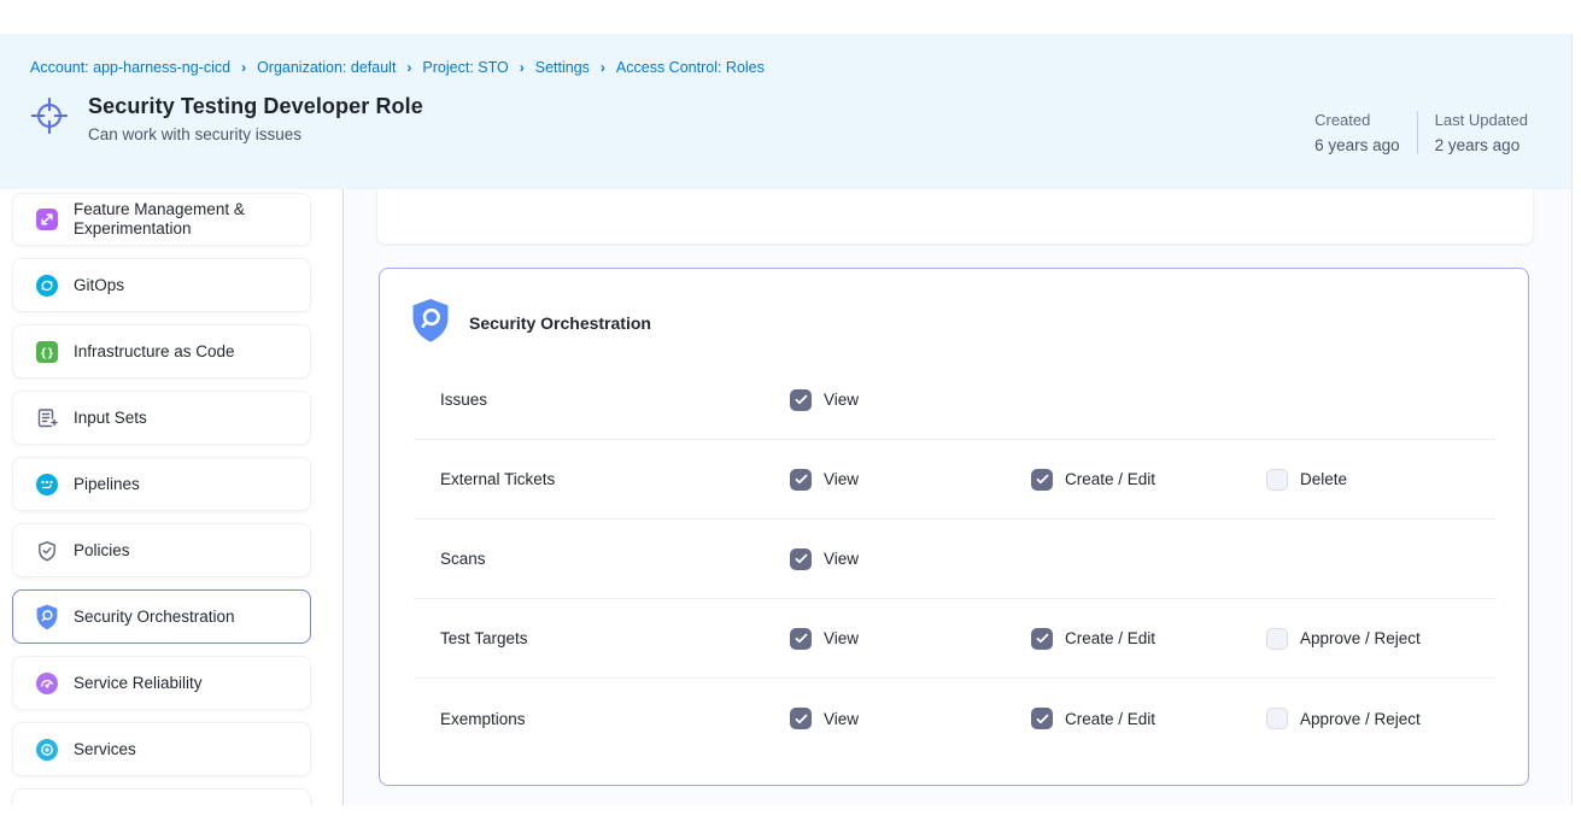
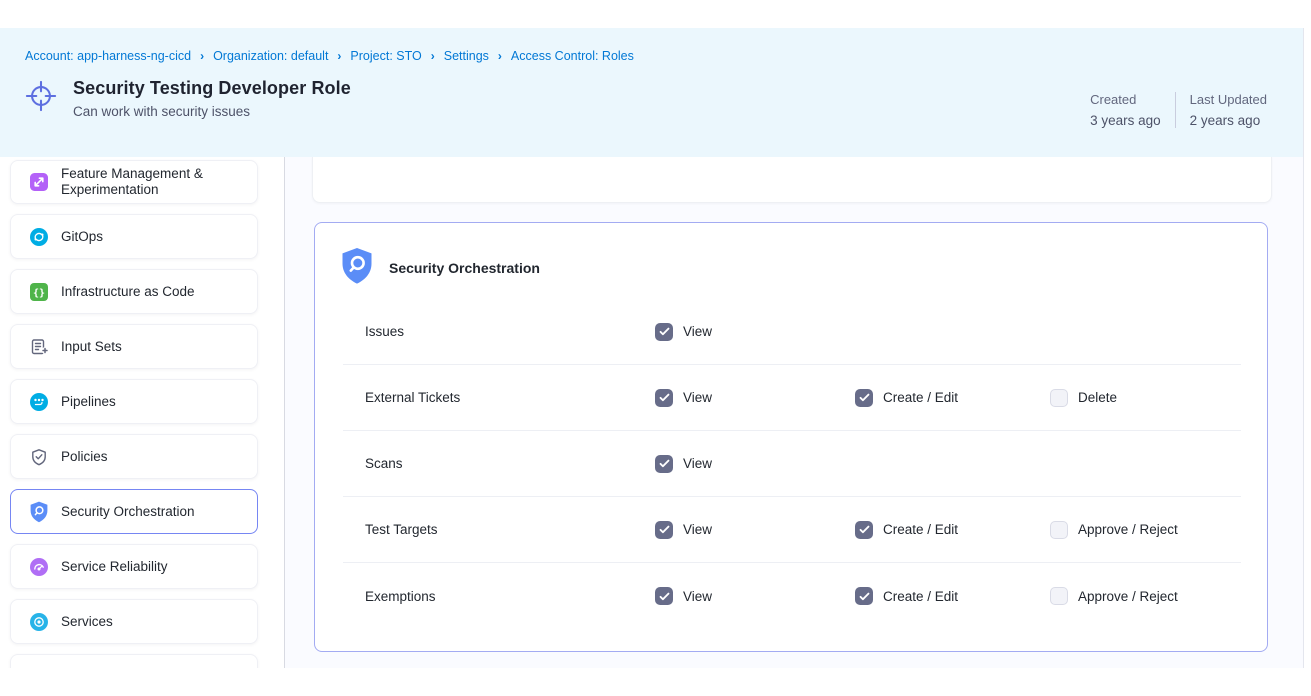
  Account: app-harness-ng-cicd
  ›
  Organization: default
  ›
  Project: STO
  ›
  Settings
  ›
  Access Control: Roles
  Security Testing Developer Role
  Can work with security issues
  Created
- 6 years ago
+ 3 years ago
  Last Updated
  2 years ago
  Feature Management & Experimentation
  GitOps
  {}
  Infrastructure as Code
  Input Sets
  Pipelines
  Policies
  Security Orchestration
  Service Reliability
  Services
  Security Orchestration
  Issues
  View
  External Tickets
  View
  Create / Edit
  Delete
  Scans
  View
  Test Targets
  View
  Create / Edit
  Approve / Reject
  Exemptions
  View
  Create / Edit
  Approve / Reject
